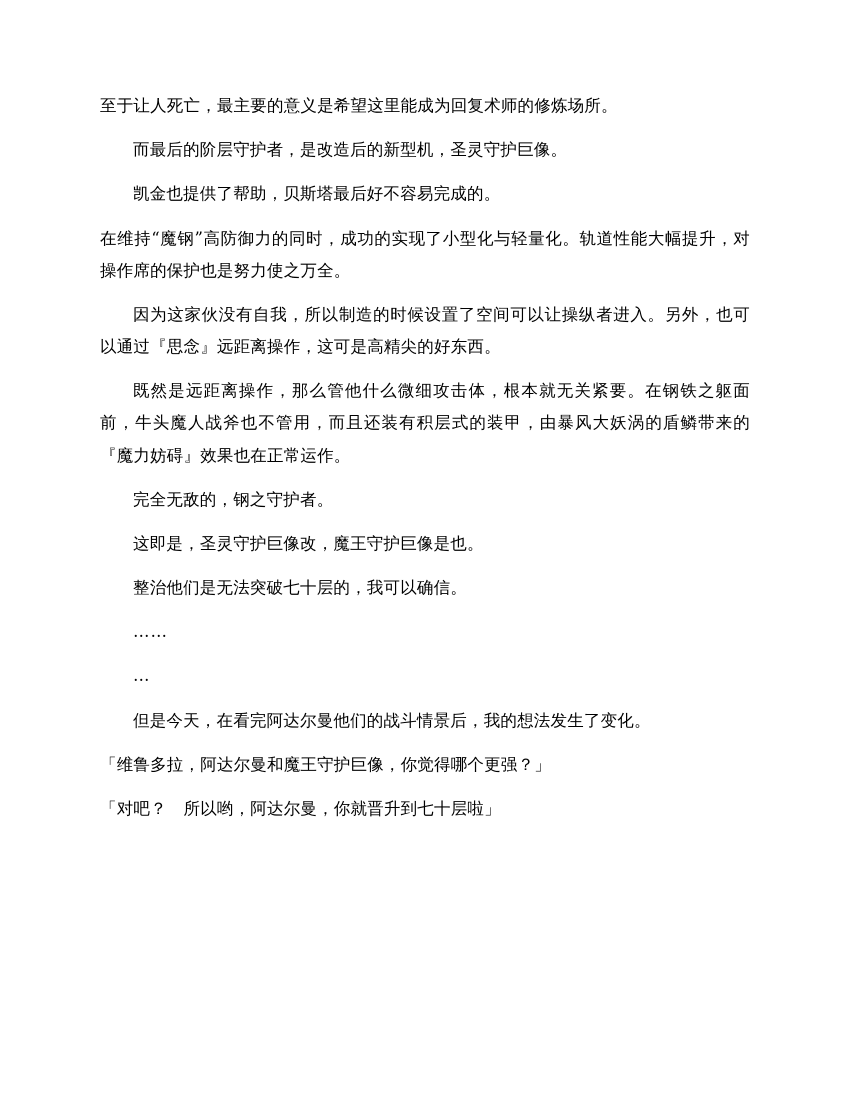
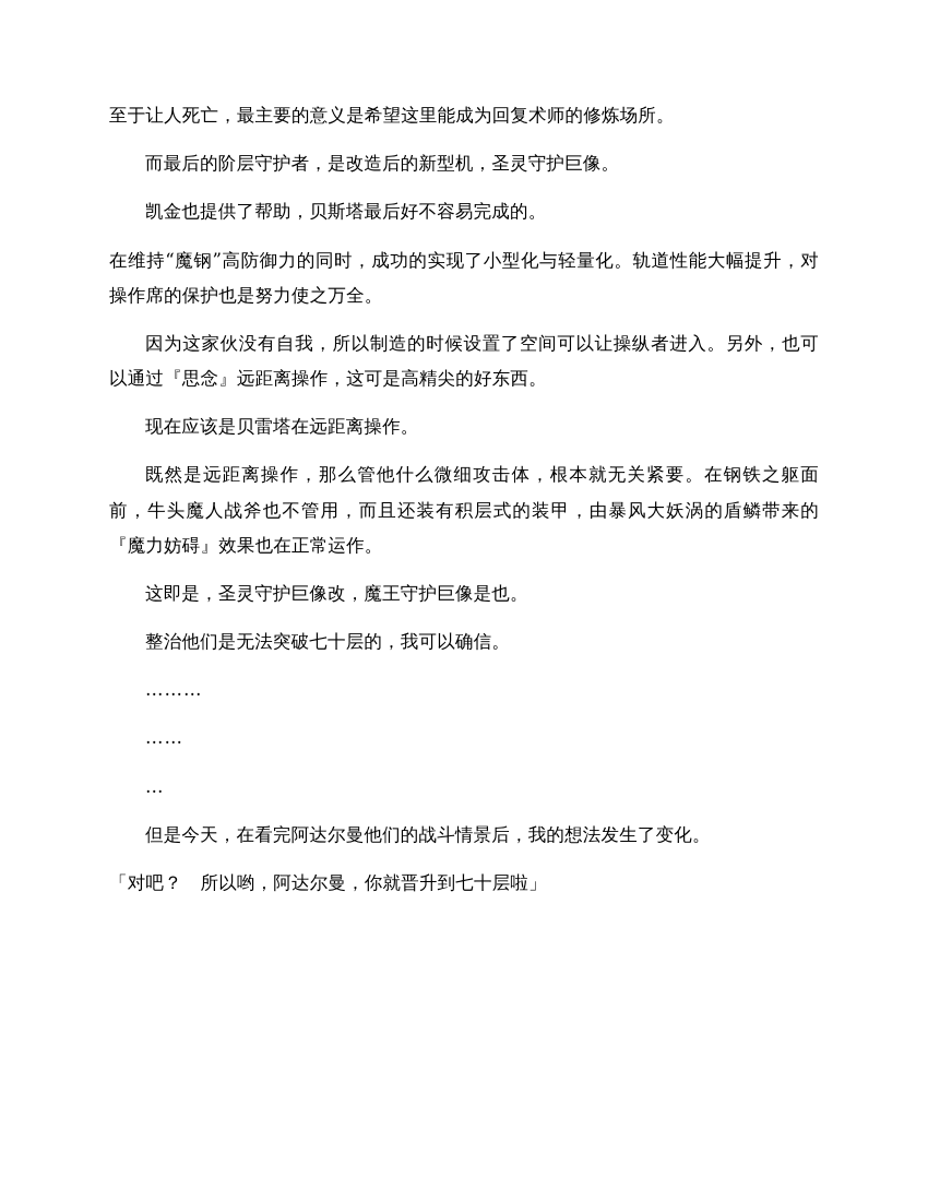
  至于让人死亡，最主要的意义是希望这里能成为回复术师的修炼场所。
  而最后的阶层守护者，是改造后的新型机，圣灵守护巨像。
  凯金也提供了帮助，贝斯塔最后好不容易完成的。
  在维持“魔钢”高防御力的同时，成功的实现了小型化与轻量化。轨道性能大幅提升，对操作席的保护也是努力使之万全。
  因为这家伙没有自我，所以制造的时候设置了空间可以让操纵者进入。另外，也可以通过『思念』远距离操作，这可是高精尖的好东西。
+ 现在应该是贝雷塔在远距离操作。
  既然是远距离操作，那么管他什么微细攻击体，根本就无关紧要。在钢铁之躯面前，牛头魔人战斧也不管用，而且还装有积层式的装甲，由暴风大妖涡的盾鳞带来的『魔力妨碍』效果也在正常运作。
- 完全无敌的，钢之守护者。
  这即是，圣灵守护巨像改，魔王守护巨像是也。
  整治他们是无法突破七十层的，我可以确信。
+ ………
  ……
  …
  但是今天，在看完阿达尔曼他们的战斗情景后，我的想法发生了变化。
- 「维鲁多拉，阿达尔曼和魔王守护巨像，你觉得哪个更强？」
  「对吧？ 所以哟，阿达尔曼，你就晋升到七十层啦」
